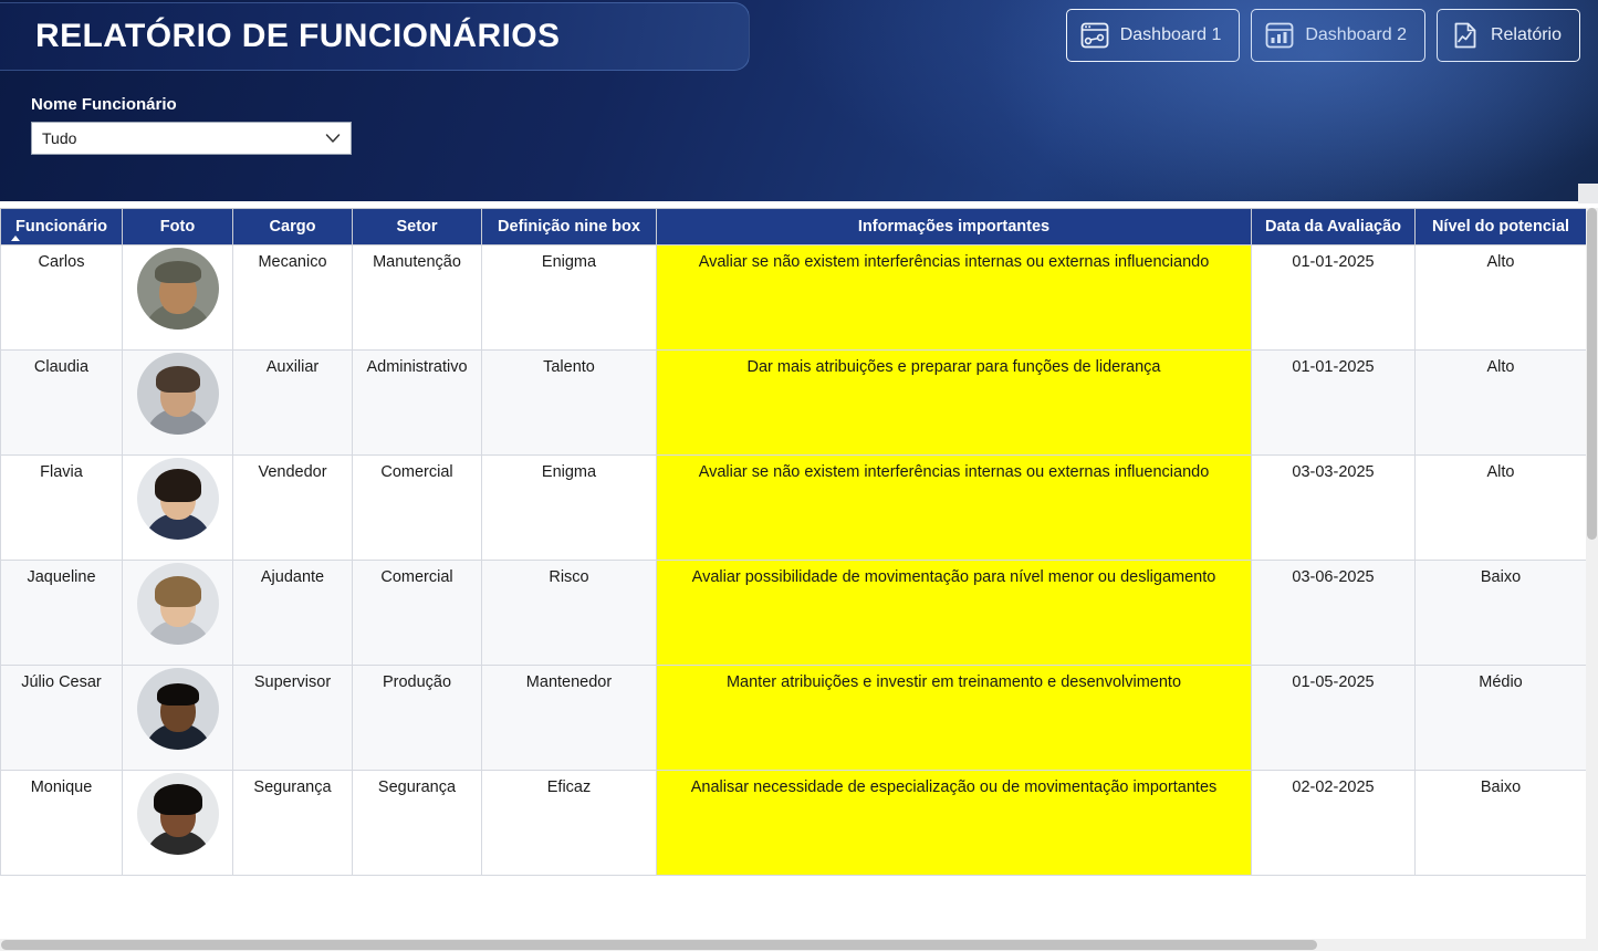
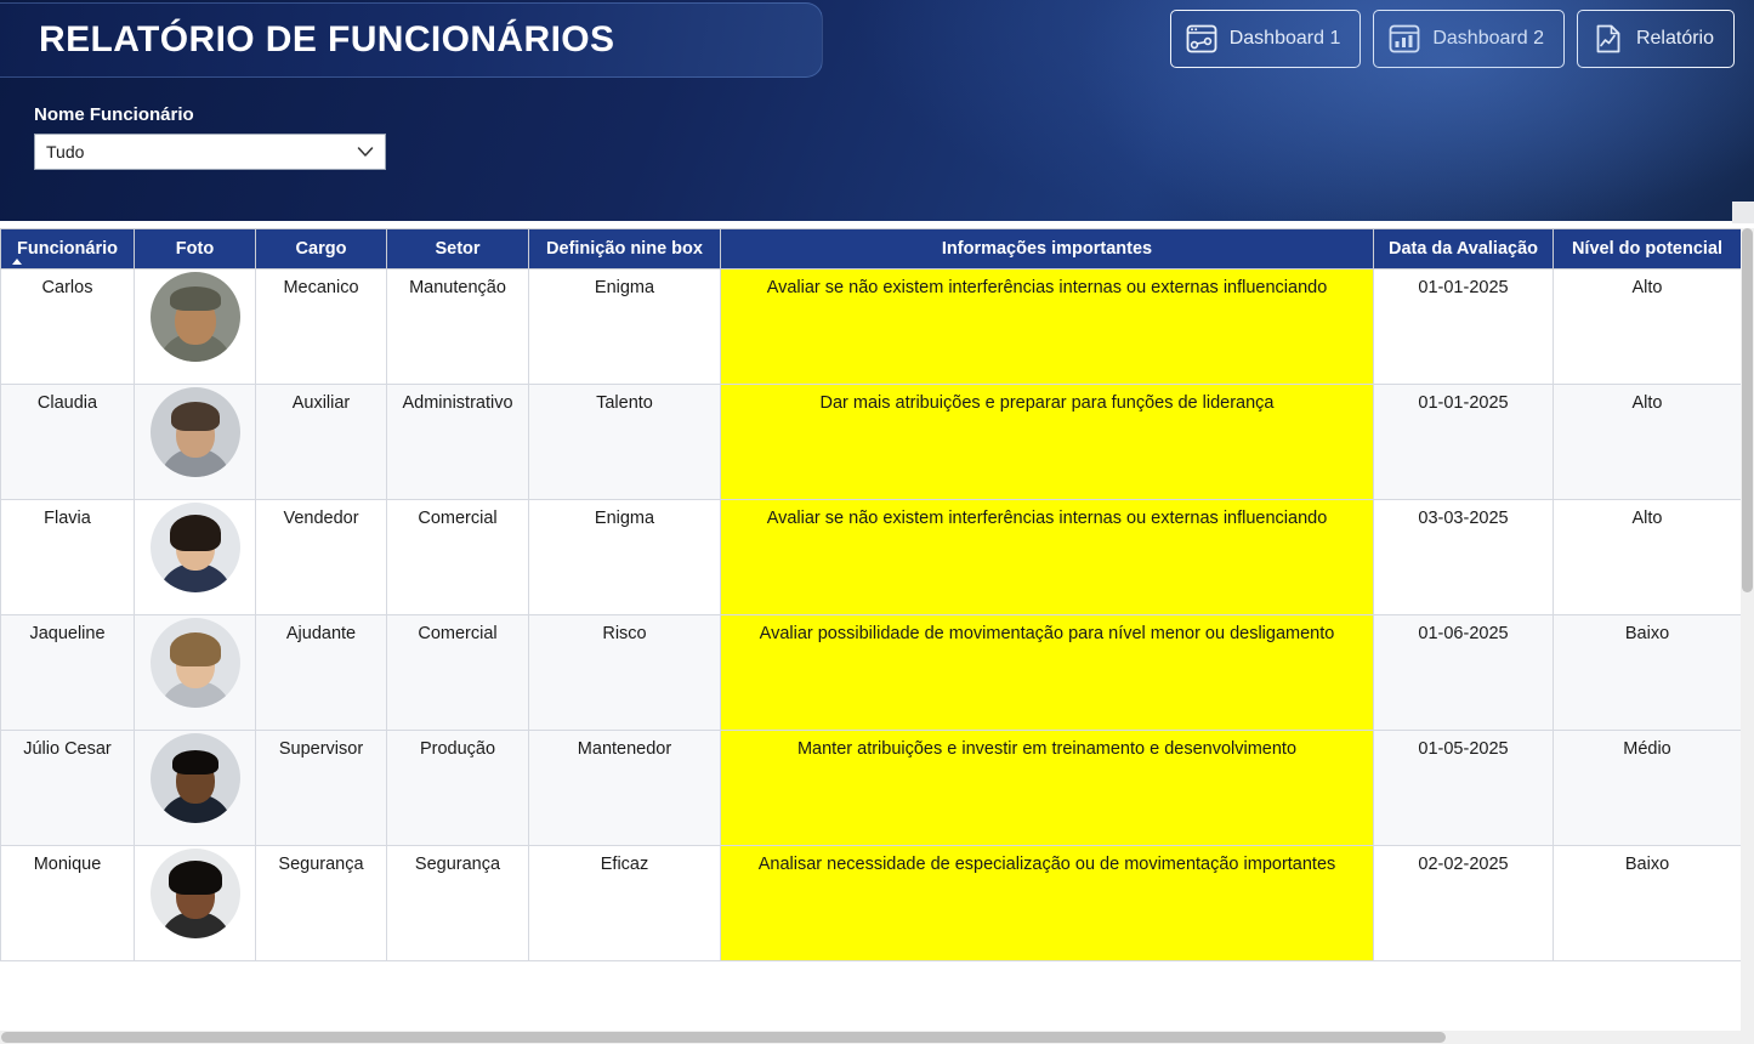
  RELATÓRIO DE FUNCIONÁRIOS
  Nome Funcionário
  Tudo
  Funcionário	Foto	Cargo	Setor	Definição nine box	Informações importantes	Data da Avaliação	Nível do potencial
  Carlos		Mecanico	Manutenção	Enigma	Avaliar se não existem interferências internas ou externas influenciando	01-01-2025	Alto
  Claudia		Auxiliar	Administrativo	Talento	Dar mais atribuições e preparar para funções de liderança	01-01-2025	Alto
  Flavia		Vendedor	Comercial	Enigma	Avaliar se não existem interferências internas ou externas influenciando	03-03-2025	Alto
- Jaqueline		Ajudante	Comercial	Risco	Avaliar possibilidade de movimentação para nível menor ou desligamento	03-06-2025	Baixo
+ Jaqueline		Ajudante	Comercial	Risco	Avaliar possibilidade de movimentação para nível menor ou desligamento	01-06-2025	Baixo
  Júlio Cesar		Supervisor	Produção	Mantenedor	Manter atribuições e investir em treinamento e desenvolvimento	01-05-2025	Médio
  Monique		Segurança	Segurança	Eficaz	Analisar necessidade de especialização ou de movimentação importantes	02-02-2025	Baixo
